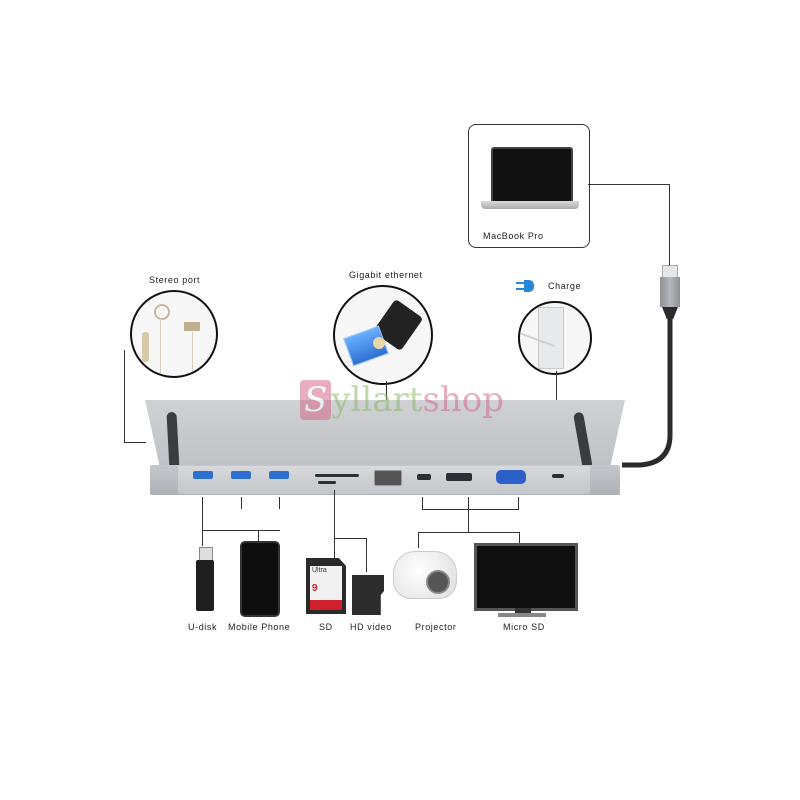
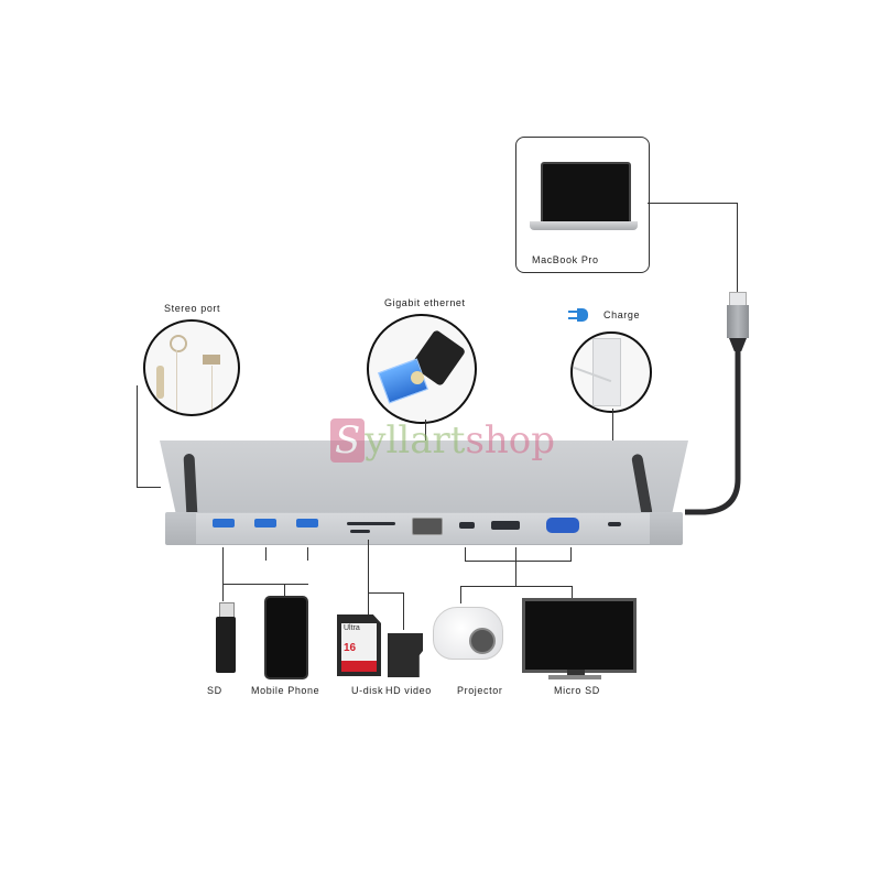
  MacBook Pro
  Stereo port
  Gigabit ethernet
  Charge
  Syllartshop
- 9
+ 16
- U-disk
+ SD
  Mobile Phone
- SD
+ U-disk
  HD video
  Projector
  Micro SD
